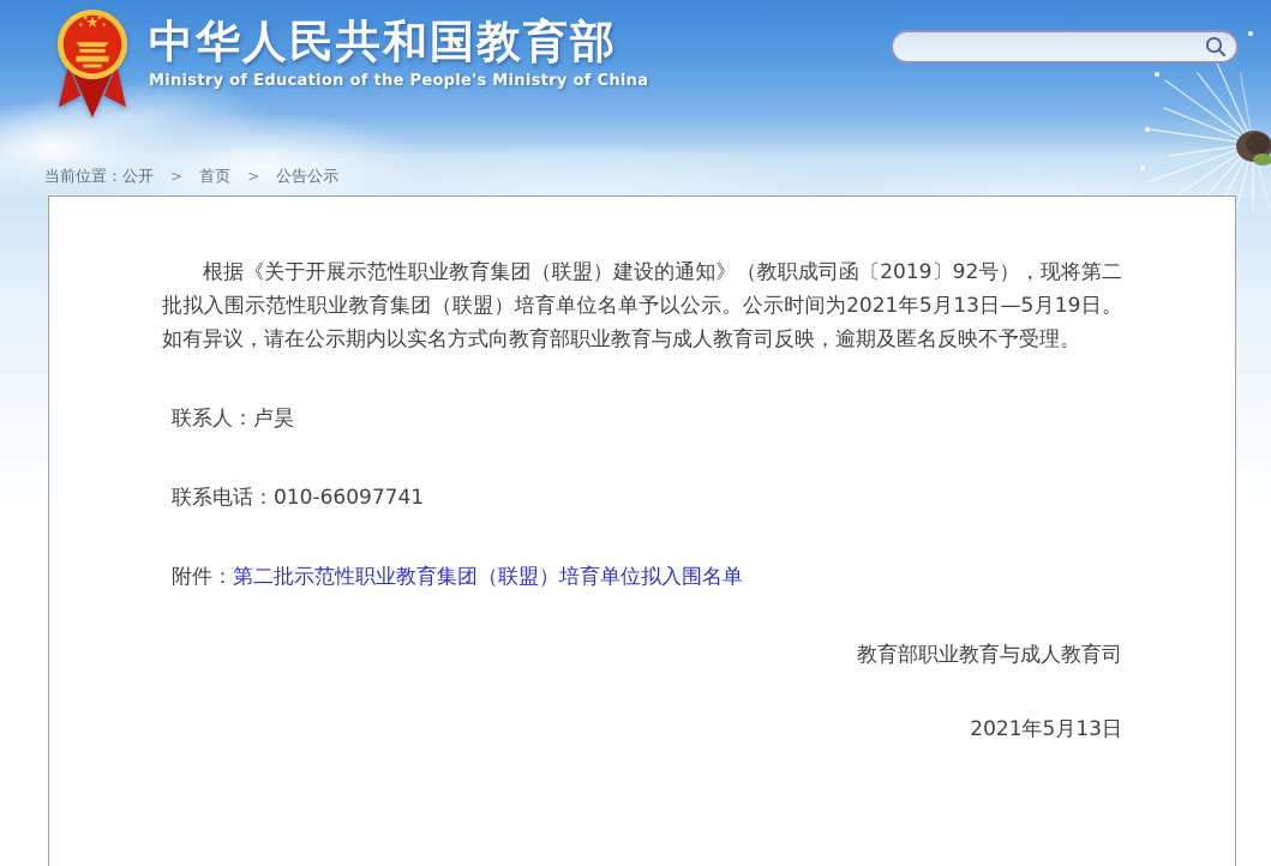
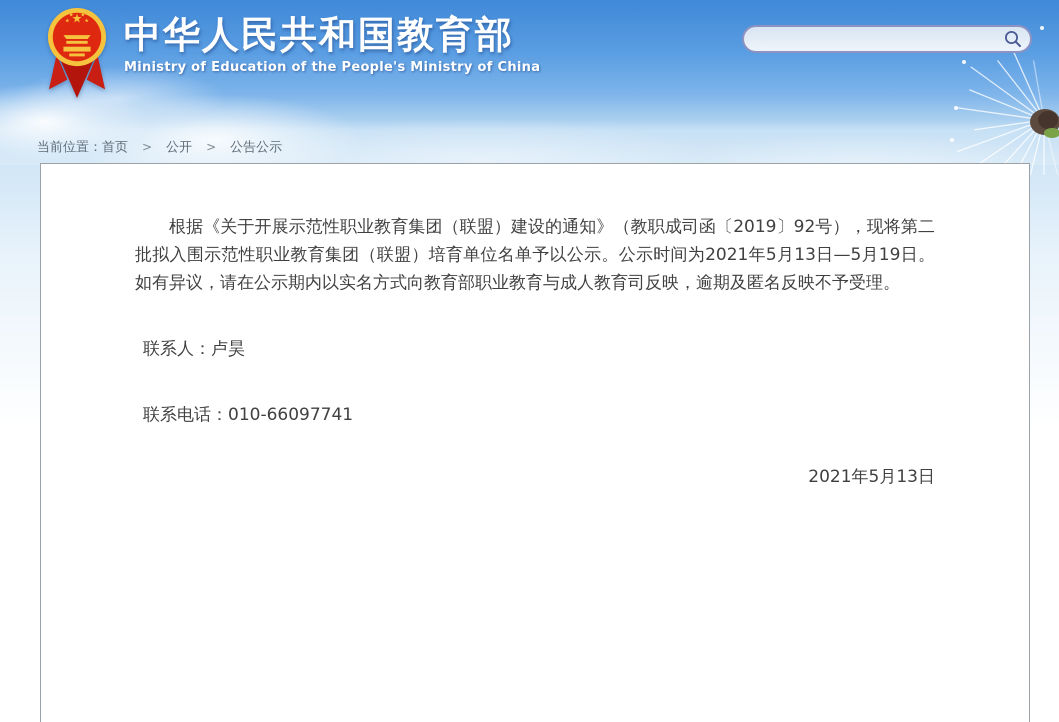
  中华人民共和国教育部
  Ministry of Education of the People's Ministry of China
  当前位置：
- 公开
+ 首页
  >
- 首页
+ 公开
  >
  公告公示
  根据《关于开展示范性职业教育集团（联盟）建设的通知》（教职成司函〔2019〕92号），现将第二批拟入围示范性职业教育集团（联盟）培育单位名单予以公示。公示时间为2021年5月13日—5月19日。如有异议，请在公示期内以实名方式向教育部职业教育与成人教育司反映，逾期及匿名反映不予受理。
  联系人：卢昊
  联系电话：010-66097741
- 附件：第二批示范性职业教育集团（联盟）培育单位拟入围名单
- 教育部职业教育与成人教育司
  2021年5月13日
